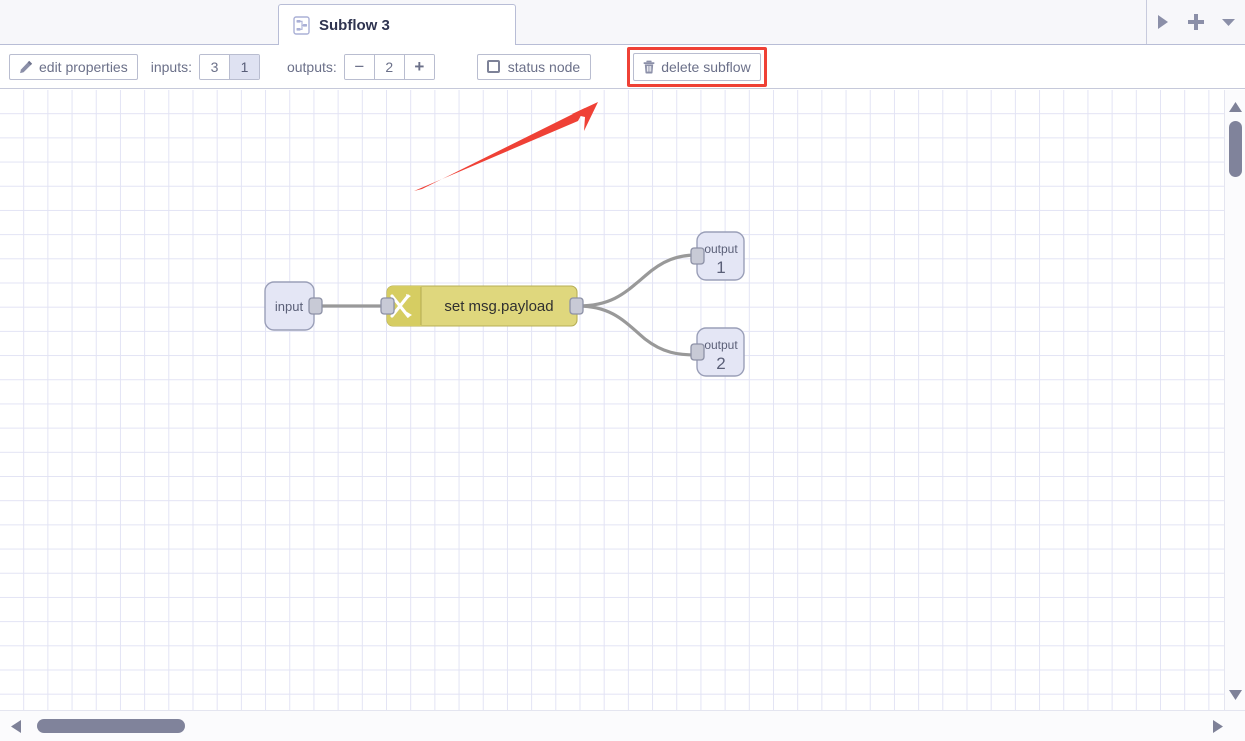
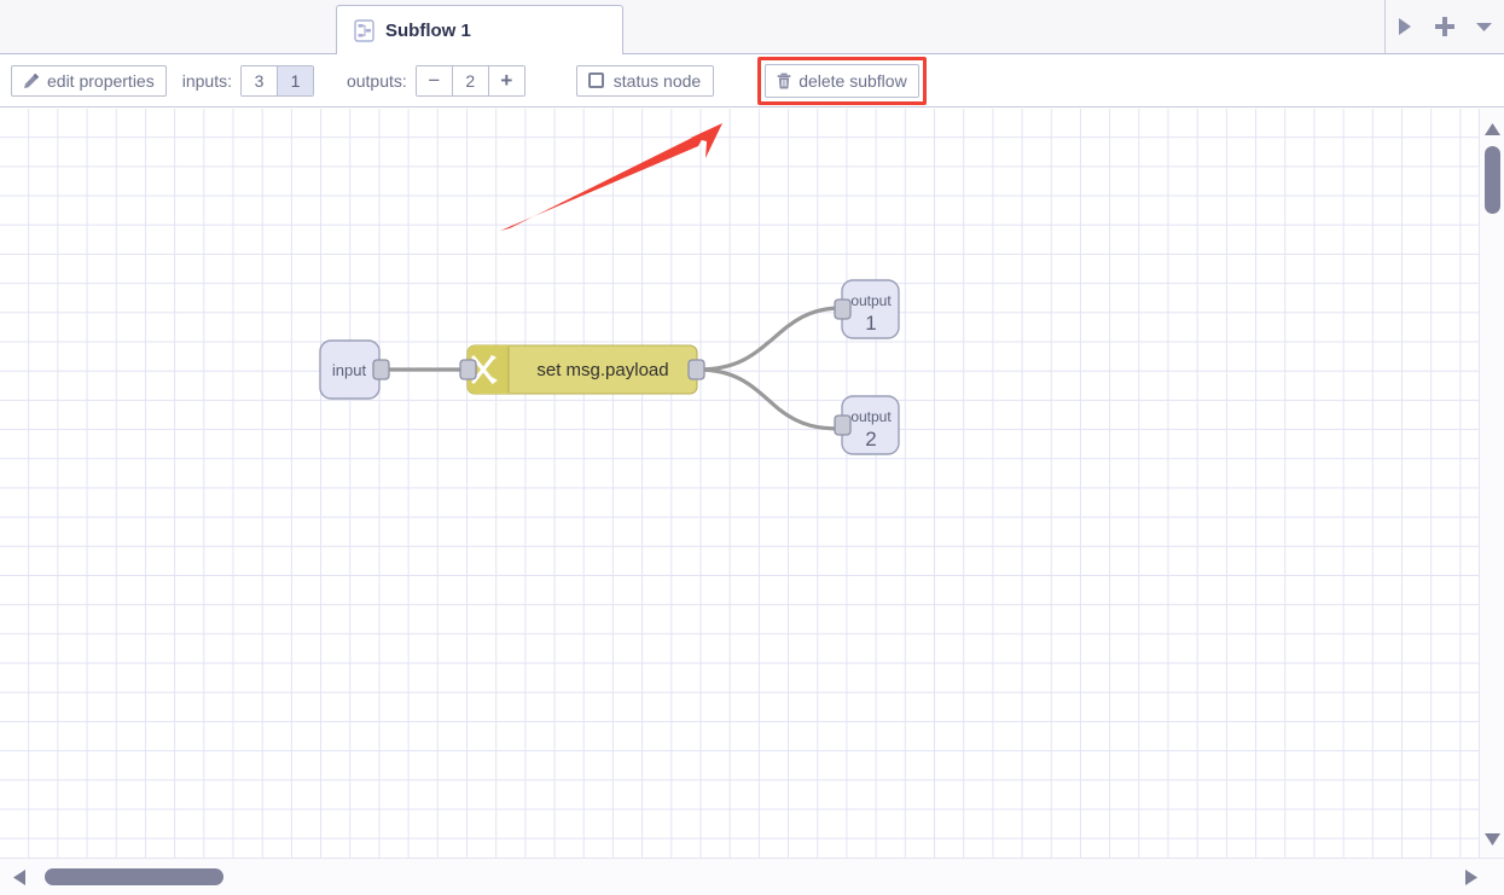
- Subflow 3
+ Subflow 1
  edit properties
  inputs:
  3
  1
  outputs:
  −
  2
  +
  status node
  delete subflow
  input
  set msg.payload
  output
  1
  output
  2
